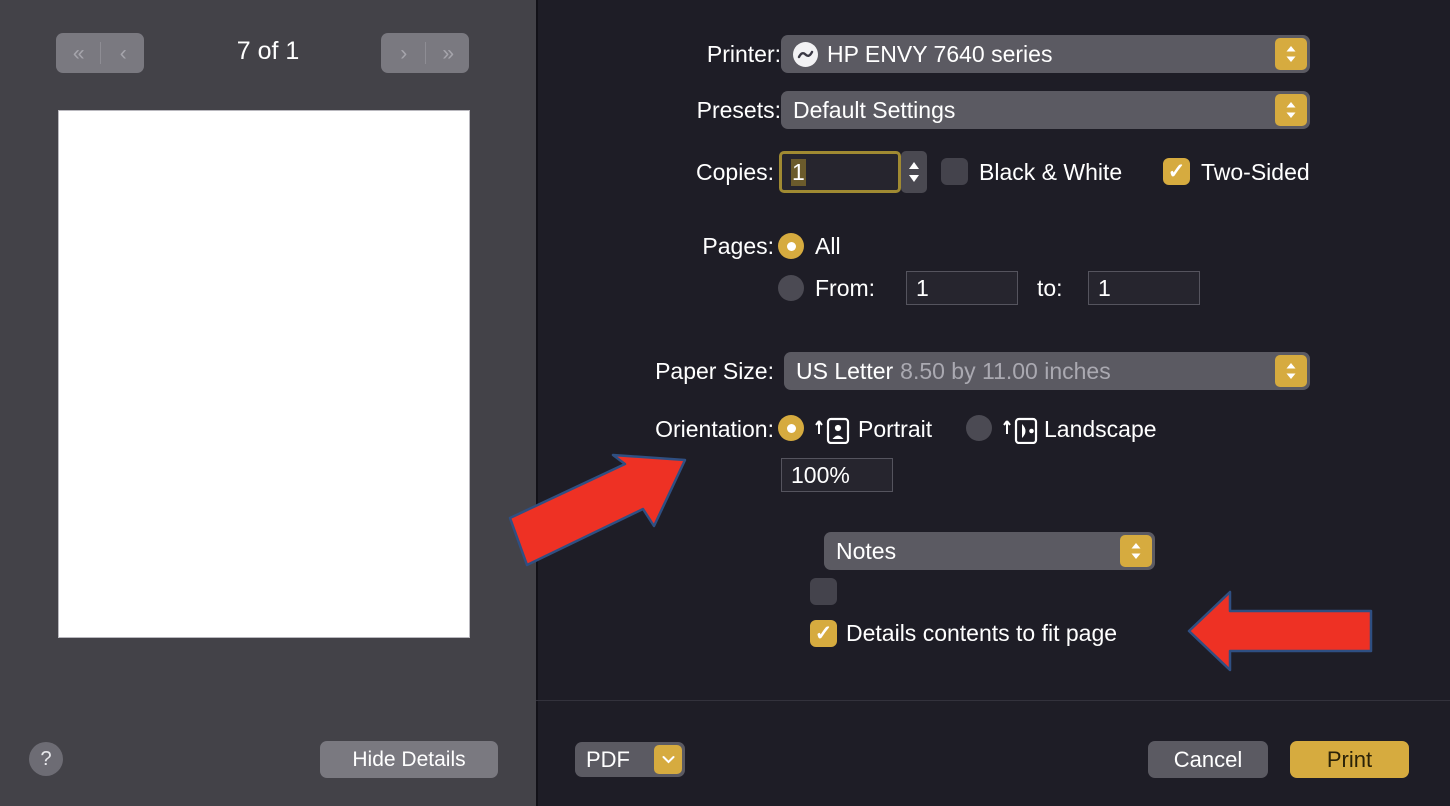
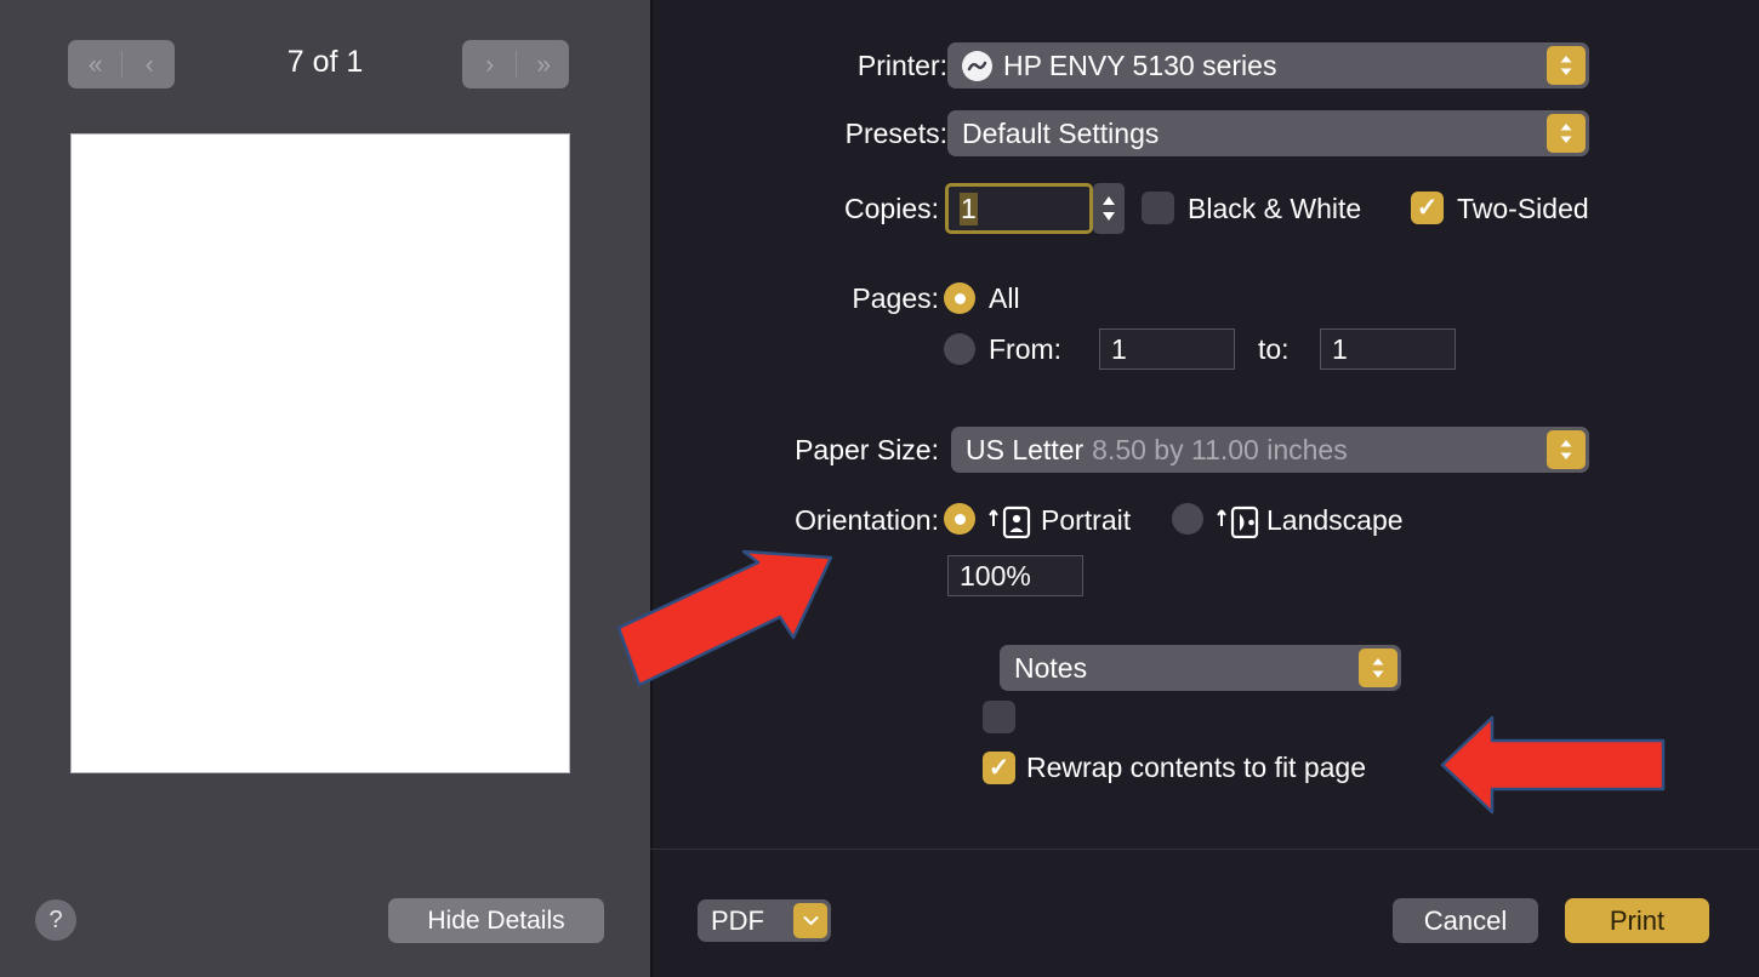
  «
  ‹
  7 of 1
  ›
  »
  ?
  Hide Details
  Printer:
- HP ENVY 7640 series
+ HP ENVY 5130 series
  Presets:
  Default Settings
  Copies:
  1
  Black & White
  ✓
  Two-Sided
  Pages:
  All
  From:
  1
  to:
  1
  Paper Size:
  US Letter
  8.50 by 11.00 inches
  Orientation:
  Portrait
  Landscape
  100%
  Notes
  ✓
- Details contents to fit page
+ Rewrap contents to fit page
  PDF
  Cancel
  Print
